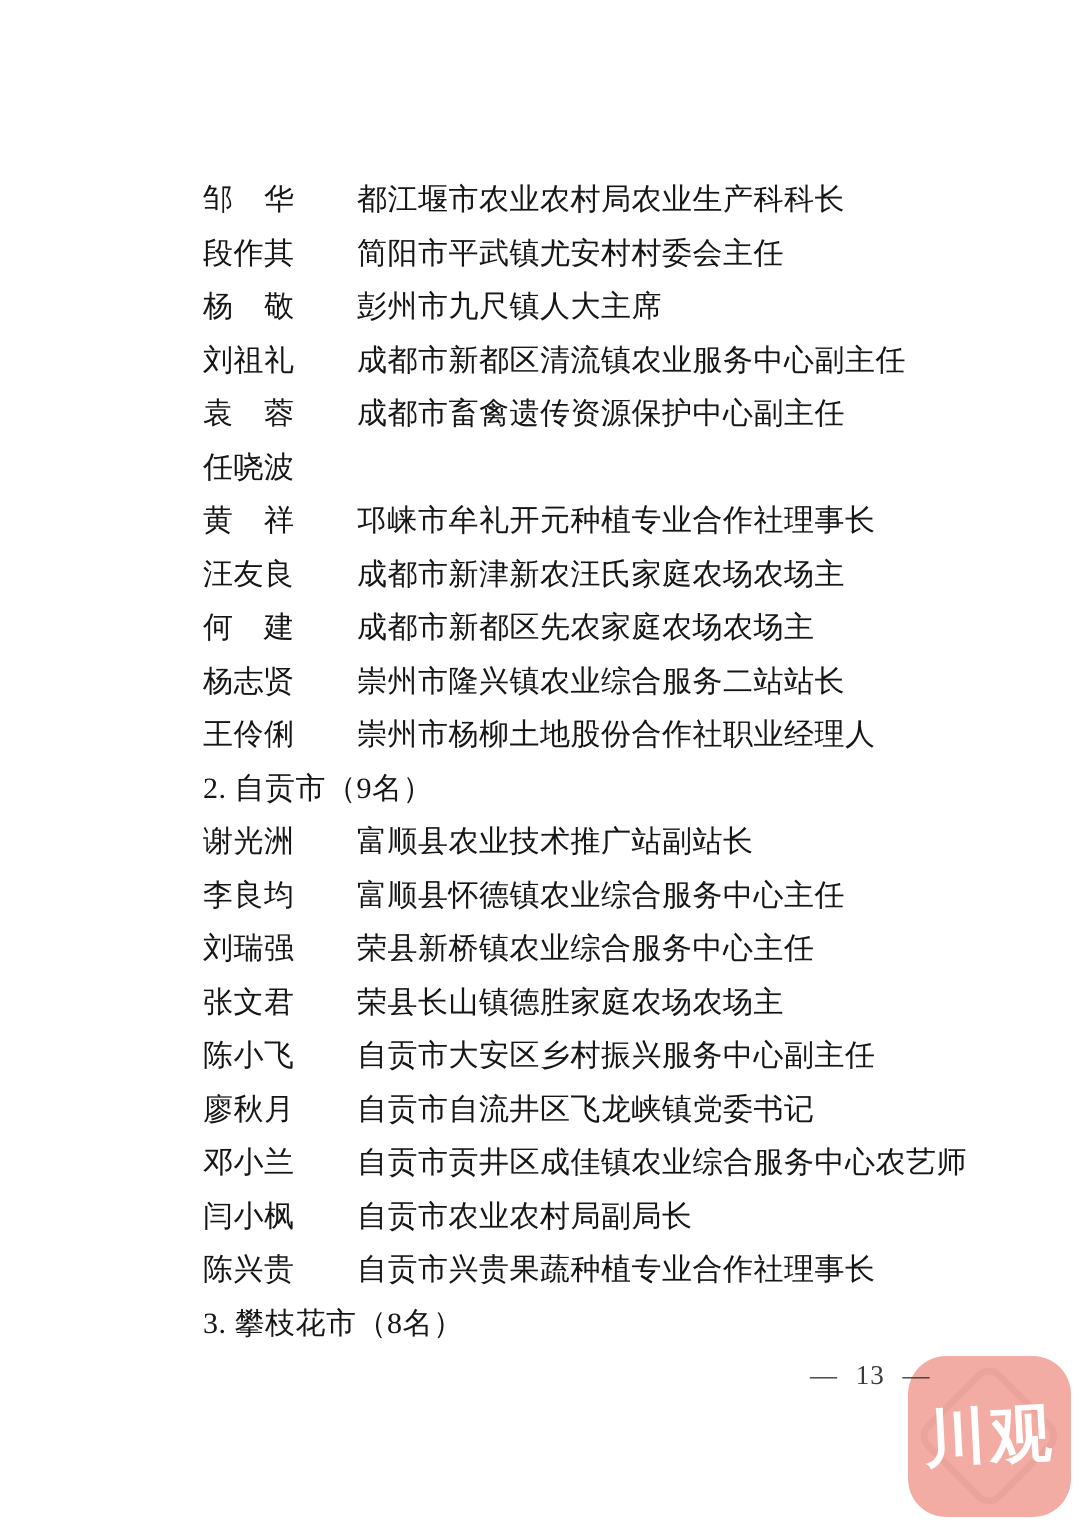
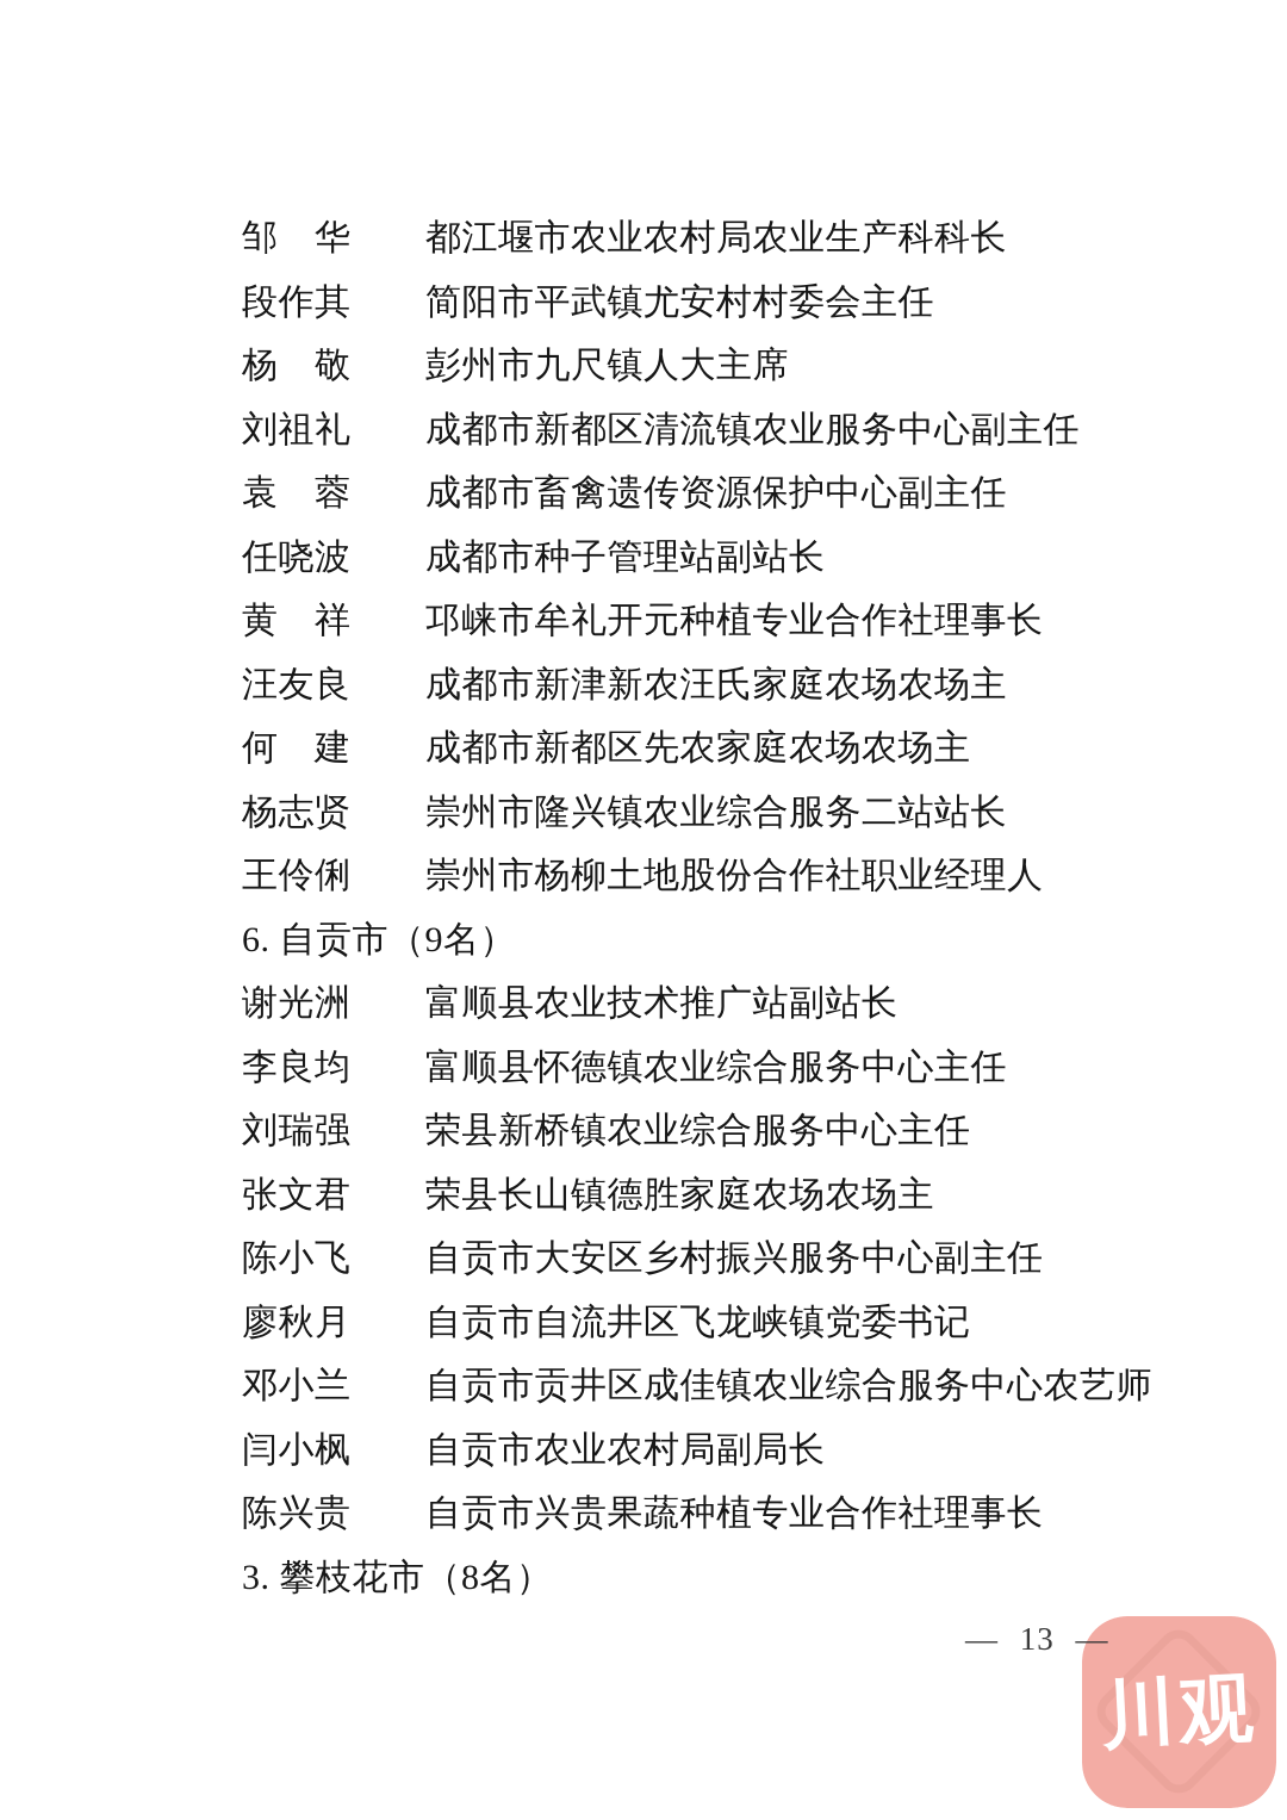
  邹 华
  都江堰市农业农村局农业生产科科长
  段作其
  简阳市平武镇尤安村村委会主任
  杨 敬
  彭州市九尺镇人大主席
  刘祖礼
  成都市新都区清流镇农业服务中心副主任
  袁 蓉
  成都市畜禽遗传资源保护中心副主任
  任哓波
+ 成都市种子管理站副站长
  黄 祥
  邛崃市牟礼开元种植专业合作社理事长
  汪友良
  成都市新津新农汪氏家庭农场农场主
  何 建
  成都市新都区先农家庭农场农场主
  杨志贤
  崇州市隆兴镇农业综合服务二站站长
  王伶俐
  崇州市杨柳土地股份合作社职业经理人
- 2. 自贡市（9名）
+ 6. 自贡市（9名）
  谢光洲
  富顺县农业技术推广站副站长
  李良均
  富顺县怀德镇农业综合服务中心主任
  刘瑞强
  荣县新桥镇农业综合服务中心主任
  张文君
  荣县长山镇德胜家庭农场农场主
  陈小飞
  自贡市大安区乡村振兴服务中心副主任
  廖秋月
  自贡市自流井区飞龙峡镇党委书记
  邓小兰
  自贡市贡井区成佳镇农业综合服务中心农艺师
  闫小枫
  自贡市农业农村局副局长
  陈兴贵
  自贡市兴贵果蔬种植专业合作社理事长
  3. 攀枝花市（8名）
  — 13 —
